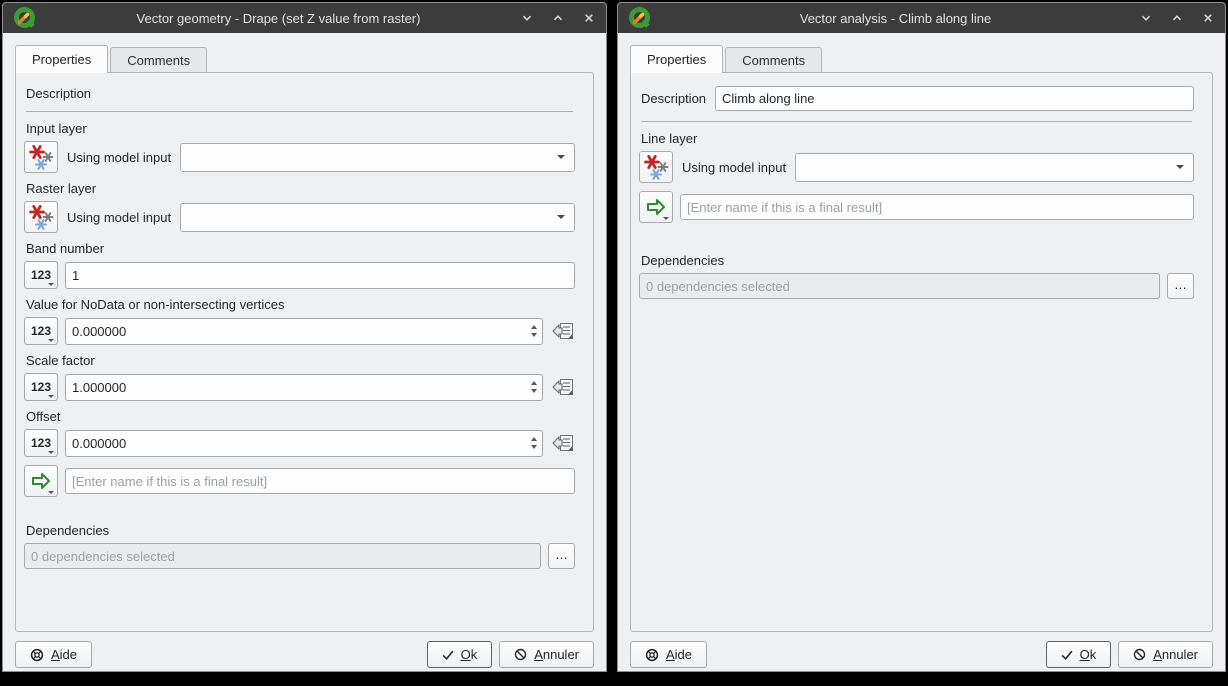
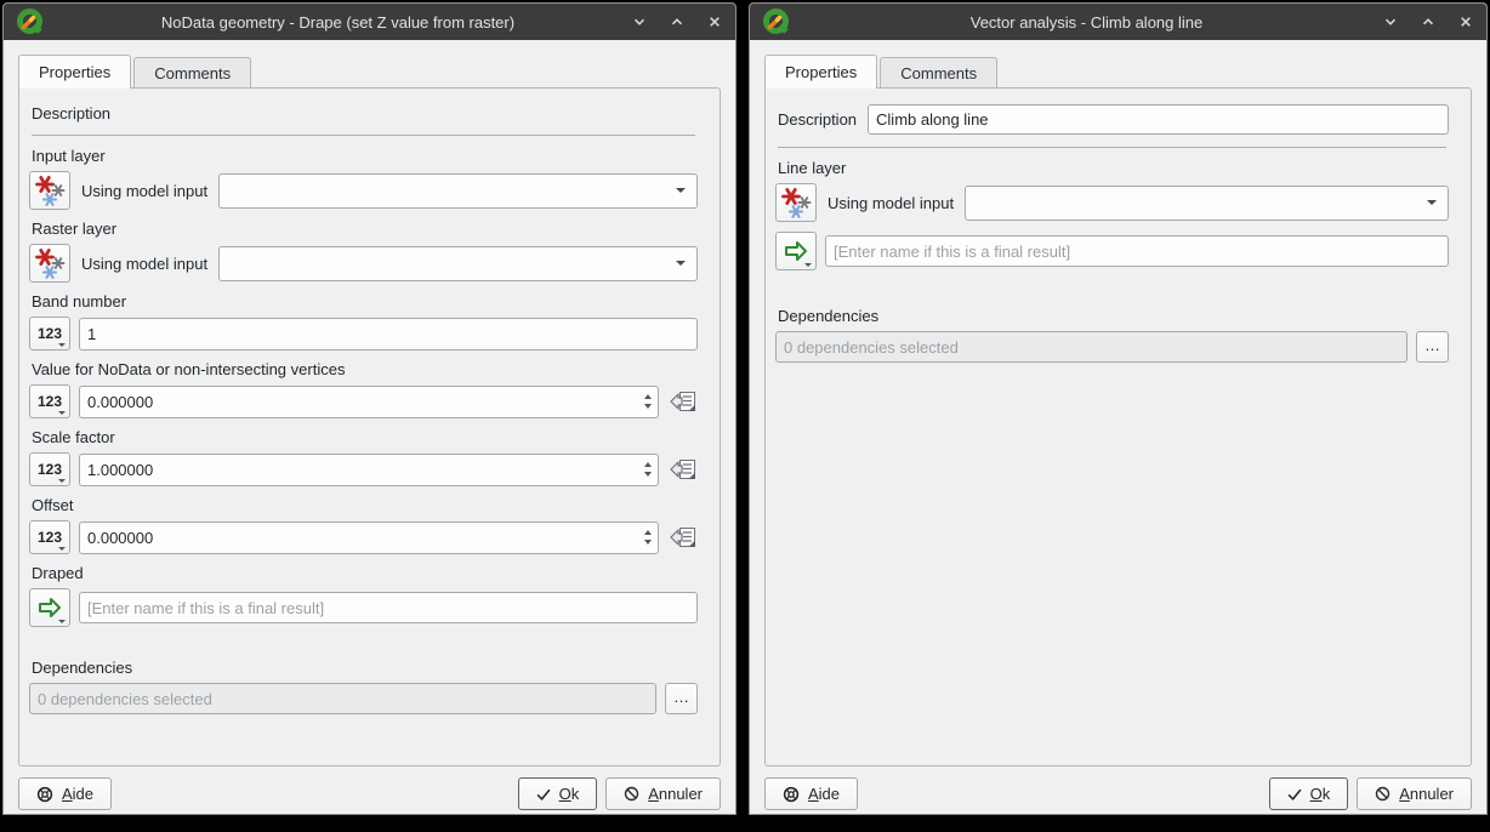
- Vector geometry - Drape (set Z value from raster)
+ NoData geometry - Drape (set Z value from raster)
  Properties
  Comments
  Description
  Input layer
  Using model input
  Raster layer
  Using model input
  Band number
  123
  1
  Value for NoData or non-intersecting vertices
  123
  0.000000
  Scale factor
  123
  1.000000
  Offset
  123
  0.000000
+ Draped
  [Enter name if this is a final result]
  Dependencies
  0 dependencies selected
  …
  Aide
  Ok
  Annuler
  Vector analysis - Climb along line
  Properties
  Comments
  Description
  Climb along line
  Line layer
  Using model input
  [Enter name if this is a final result]
  Dependencies
  0 dependencies selected
  …
  Aide
  Ok
  Annuler
